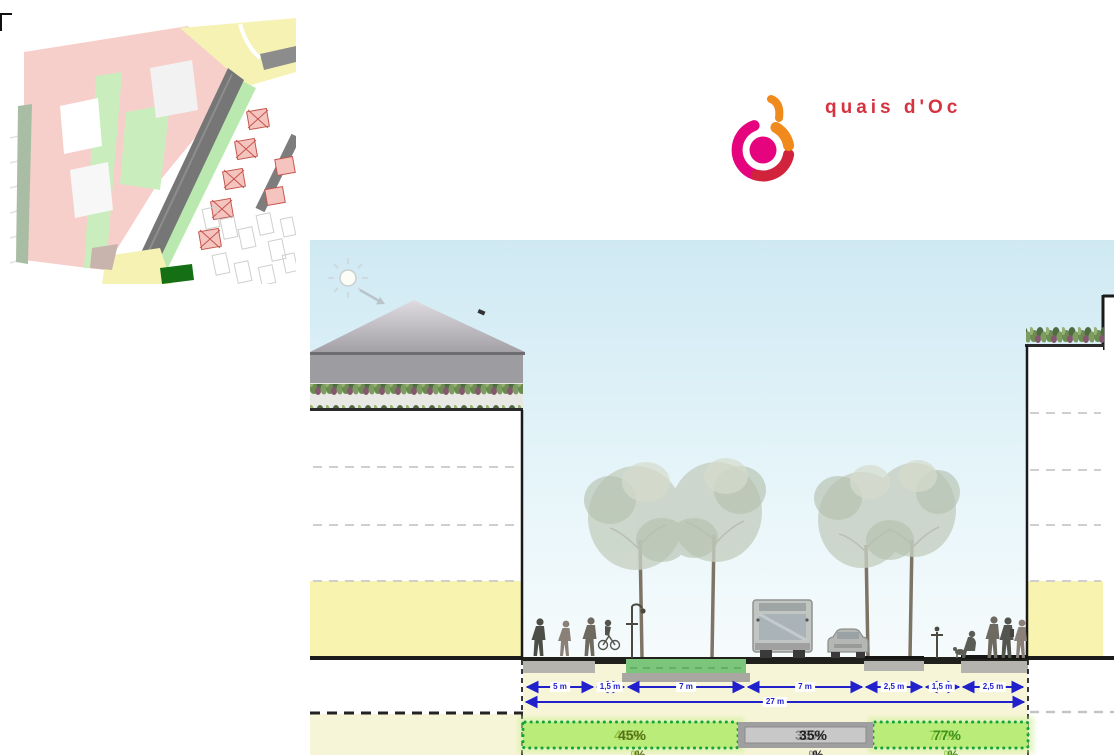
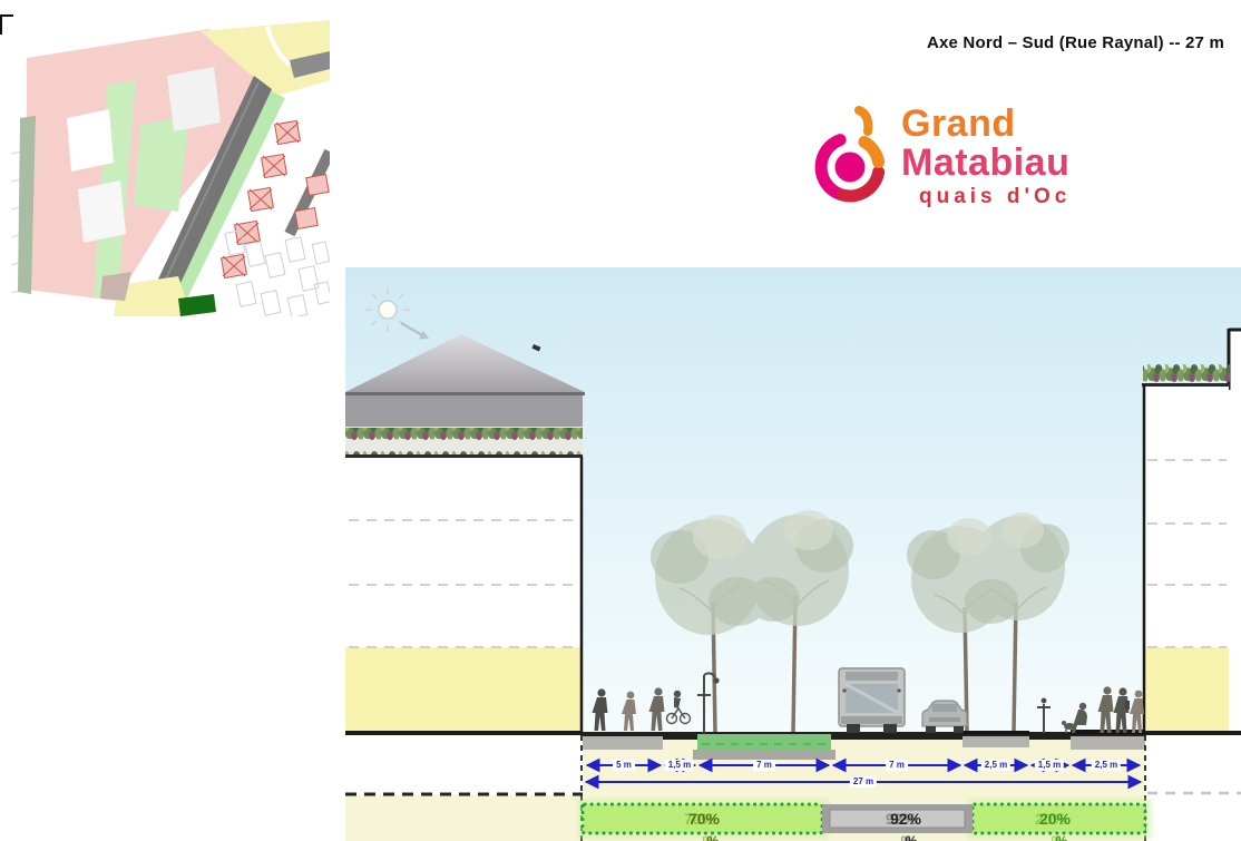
+ Axe Nord – Sud (Rue Raynal) -- 27 m
+ Grand
+ Matabiau
  quais d'Oc
  5 m
  1,5 m
  7 m
  7 m
  2,5 m
  1,5 m
  2,5 m
  27 m
- 45%
+ 70%
- 35%
+ 92%
- 77%
+ 20%
